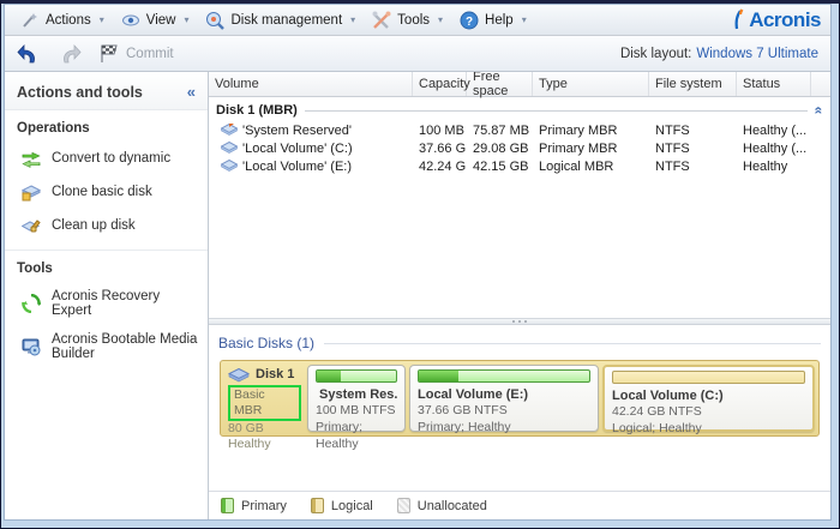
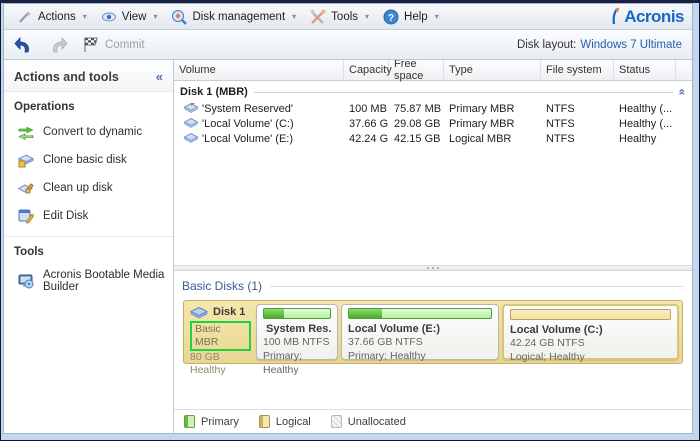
  Actions
  ▾
  View
  ▾
  Disk management
  ▾
  Tools
  ▾
  ?
  Help
  ▾
  Acronis
  Commit
  Disk layout: Windows 7 Ultimate
  Actions and tools
  «
  Operations
  Convert to dynamic
  Clone basic disk
  Clean up disk
+ Edit Disk
  Tools
- Acronis Recovery Expert
  Acronis Bootable Media Builder
  Volume
  Capacit
  Free space
  Type
  File system
  Status
  Disk 1 (MBR)
  'System Reserved'
  100 MB
  75.87 MB
  Primary MBR
  NTFS
  Healthy (...
  'Local Volume' (C:)
  37.66 G
  29.08 GB
  Primary MBR
  NTFS
  Healthy (...
  'Local Volume' (E:)
  42.24 G
  42.15 GB
  Logical MBR
  NTFS
  Healthy
  Basic Disks (1)
  Disk 1
  Basic MBR
  80 GB
  Healthy
  System Res.
  100 MB NTFS
  Primary; Healthy
  Local Volume (E:)
  37.66 GB NTFS
  Primary; Healthy
  Local Volume (C:)
  42.24 GB NTFS
  Logical; Healthy
  Primary
  Logical
  Unallocated
